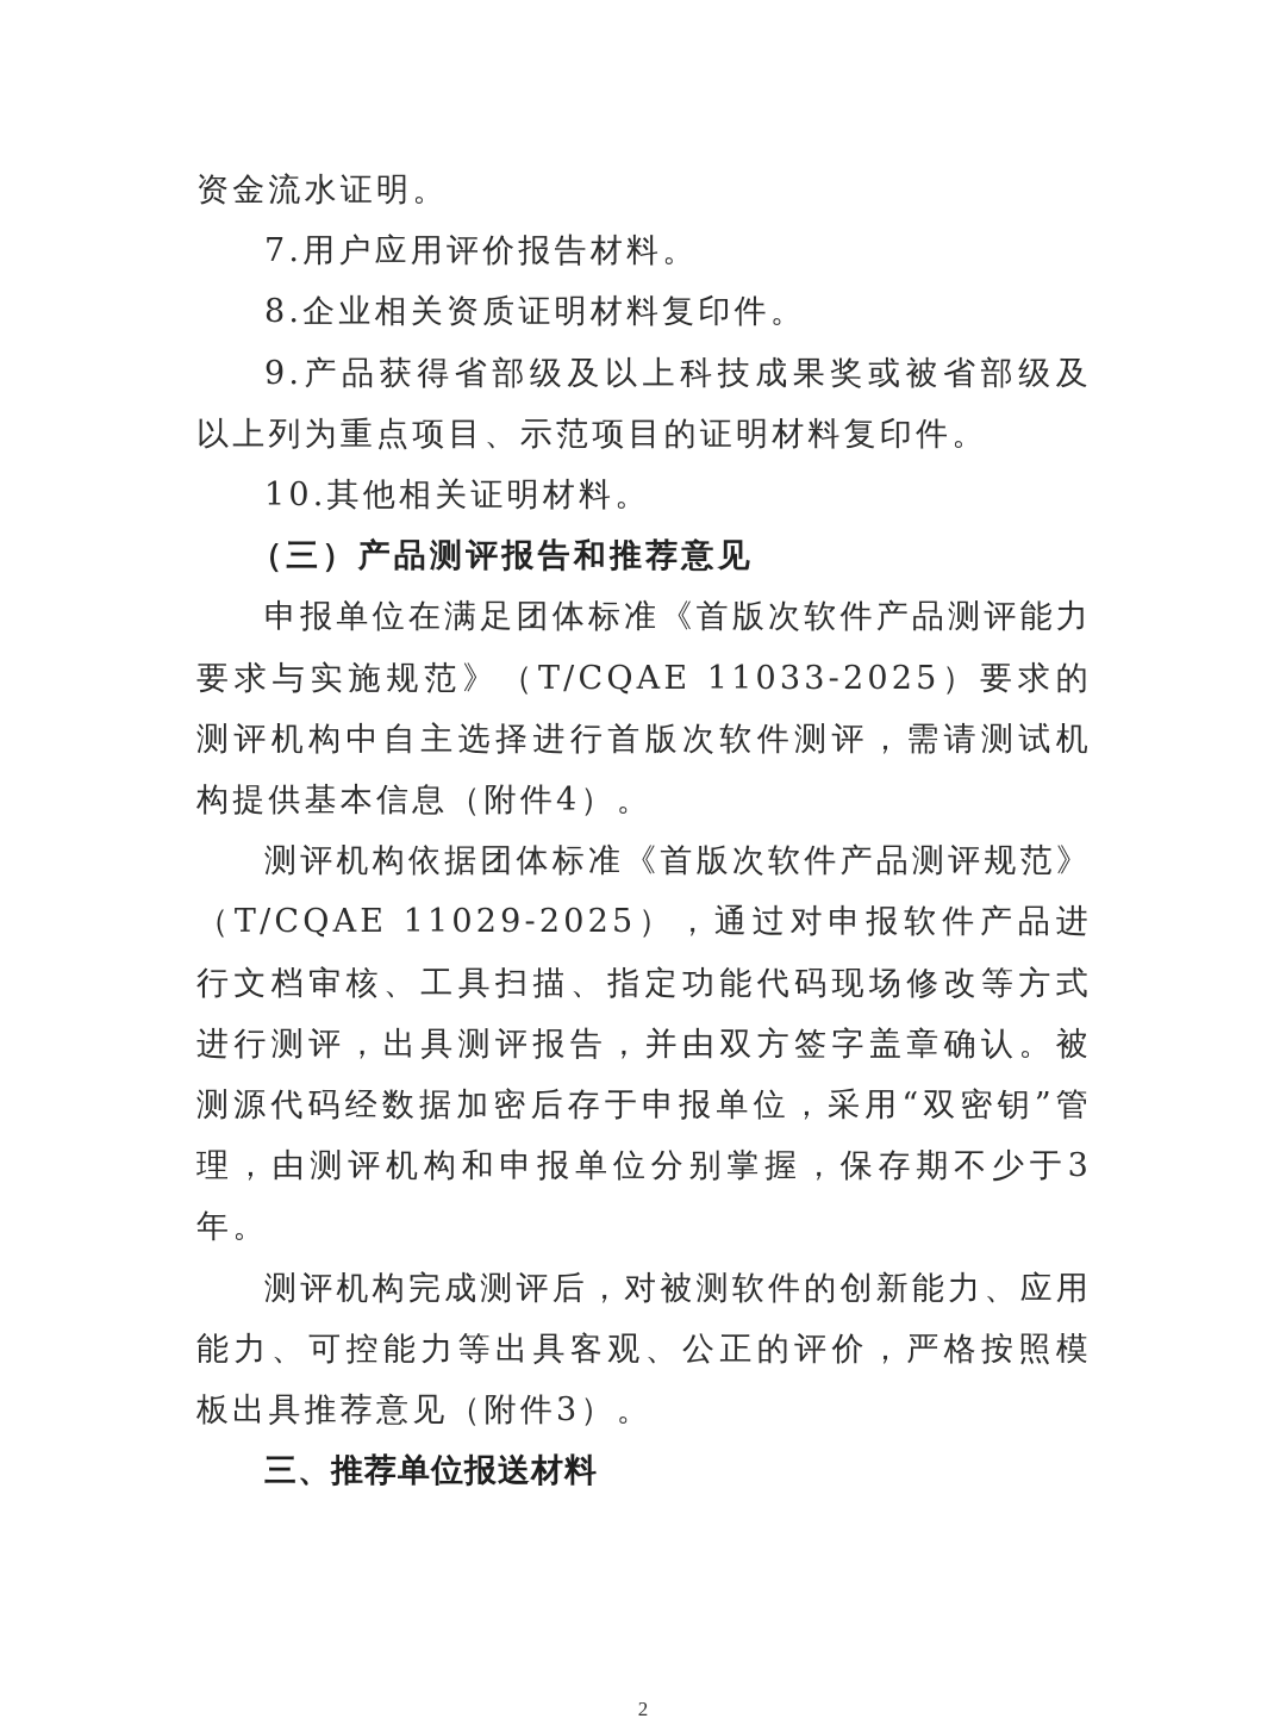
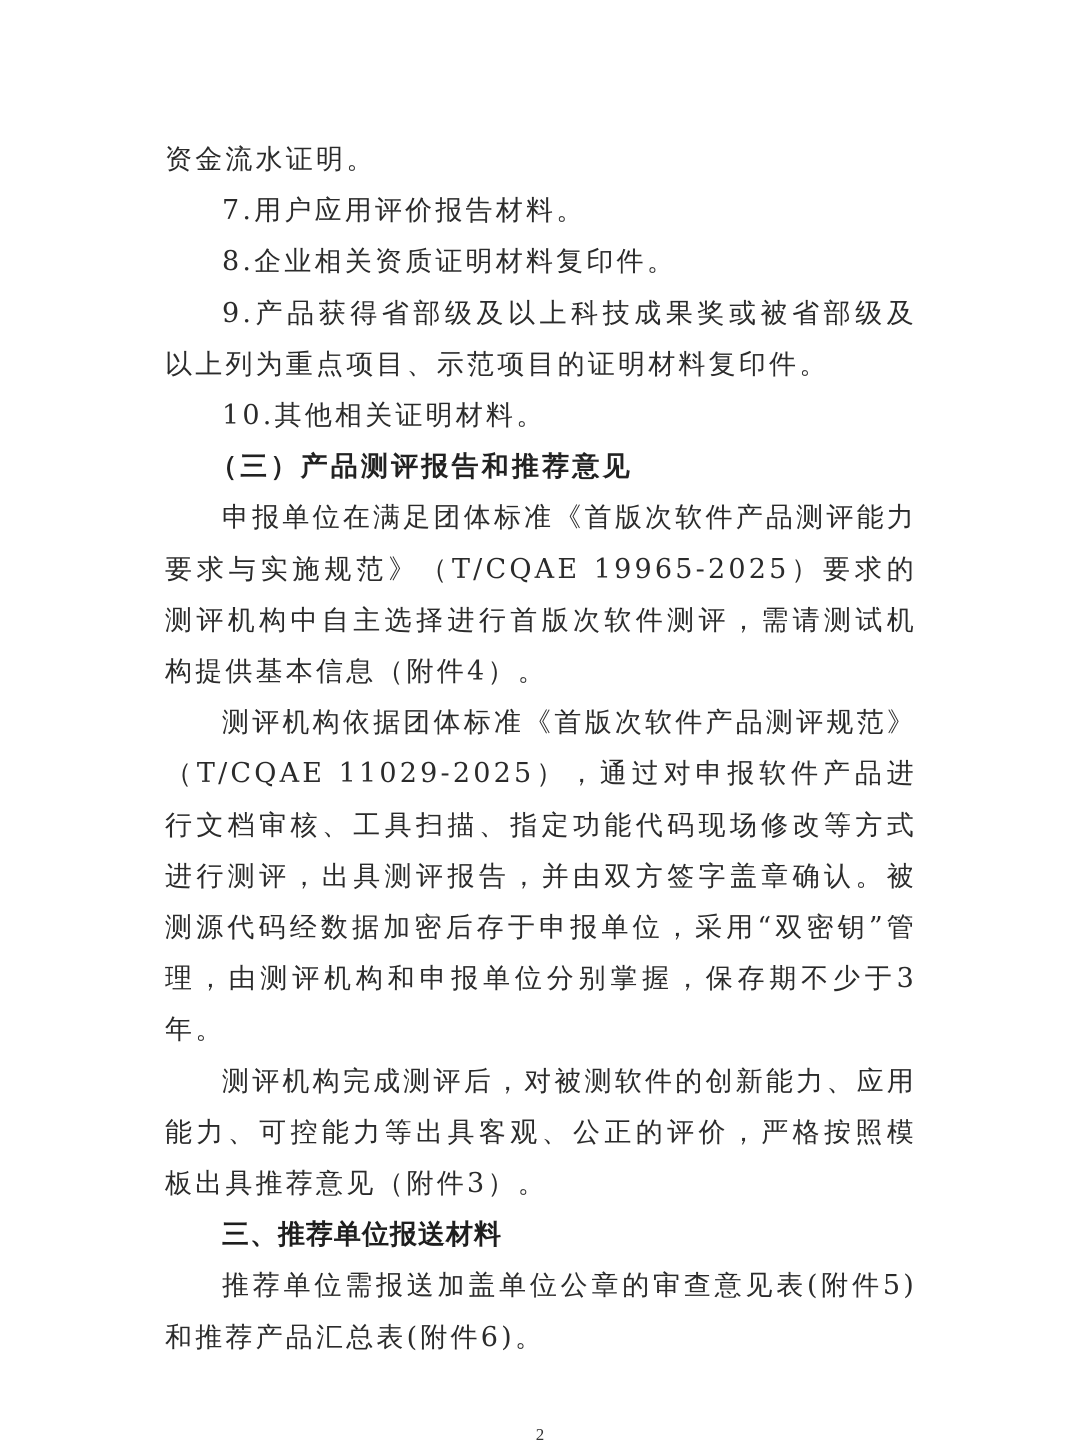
  资金流水证明。
  7.用户应用评价报告材料。
  8.企业相关资质证明材料复印件。
  9.产品获得省部级及以上科技成果奖或被省部级及以上列为重点项目、示范项目的证明材料复印件。
  10.其他相关证明材料。
  （三）产品测评报告和推荐意见
- 申报单位在满足团体标准《首版次软件产品测评能力要求与实施规范》（T/CQAE 11033-2025）要求的测评机构中自主选择进行首版次软件测评，需请测试机构提供基本信息（附件4）。
+ 申报单位在满足团体标准《首版次软件产品测评能力要求与实施规范》（T/CQAE 19965-2025）要求的测评机构中自主选择进行首版次软件测评，需请测试机构提供基本信息（附件4）。
  测评机构依据团体标准《首版次软件产品测评规范》（T/CQAE 11029-2025），通过对申报软件产品进行文档审核、工具扫描、指定功能代码现场修改等方式进行测评，出具测评报告，并由双方签字盖章确认。被测源代码经数据加密后存于申报单位，采用“双密钥”管理，由测评机构和申报单位分别掌握，保存期不少于3年。
  测评机构完成测评后，对被测软件的创新能力、应用能力、可控能力等出具客观、公正的评价，严格按照模板出具推荐意见（附件3）。
  三、推荐单位报送材料
+ 推荐单位需报送加盖单位公章的审查意见表(附件5)和推荐产品汇总表(附件6)。
  2
